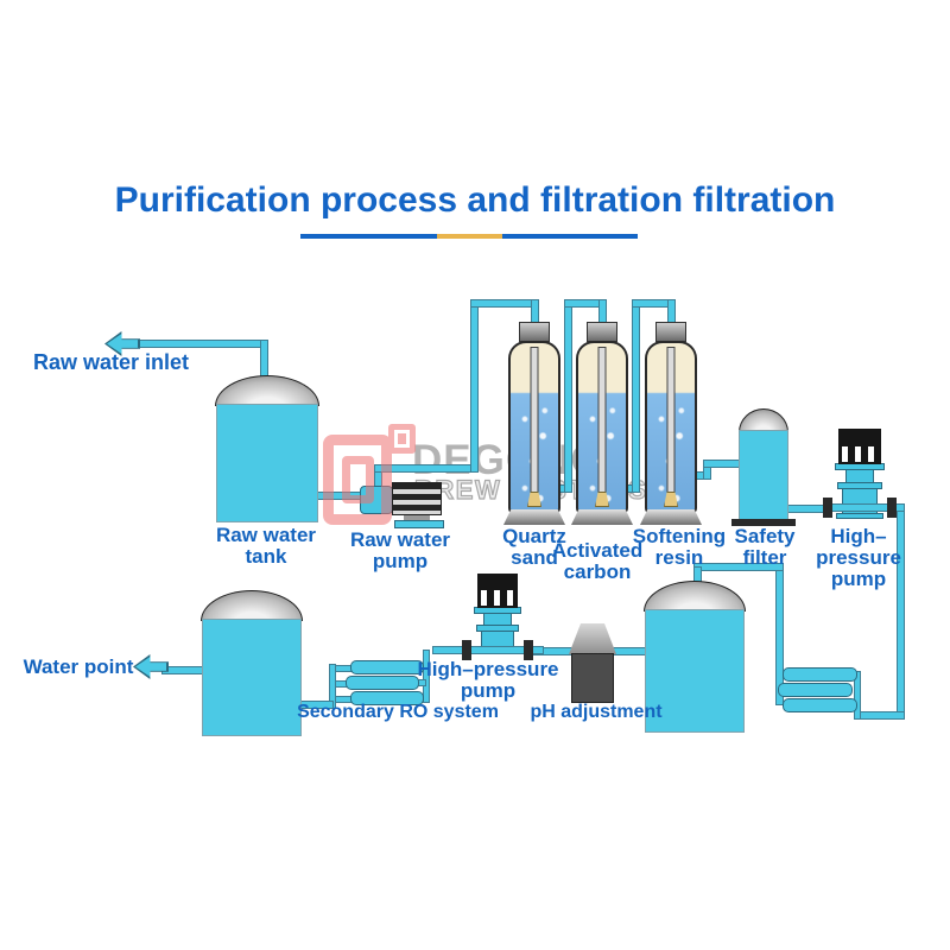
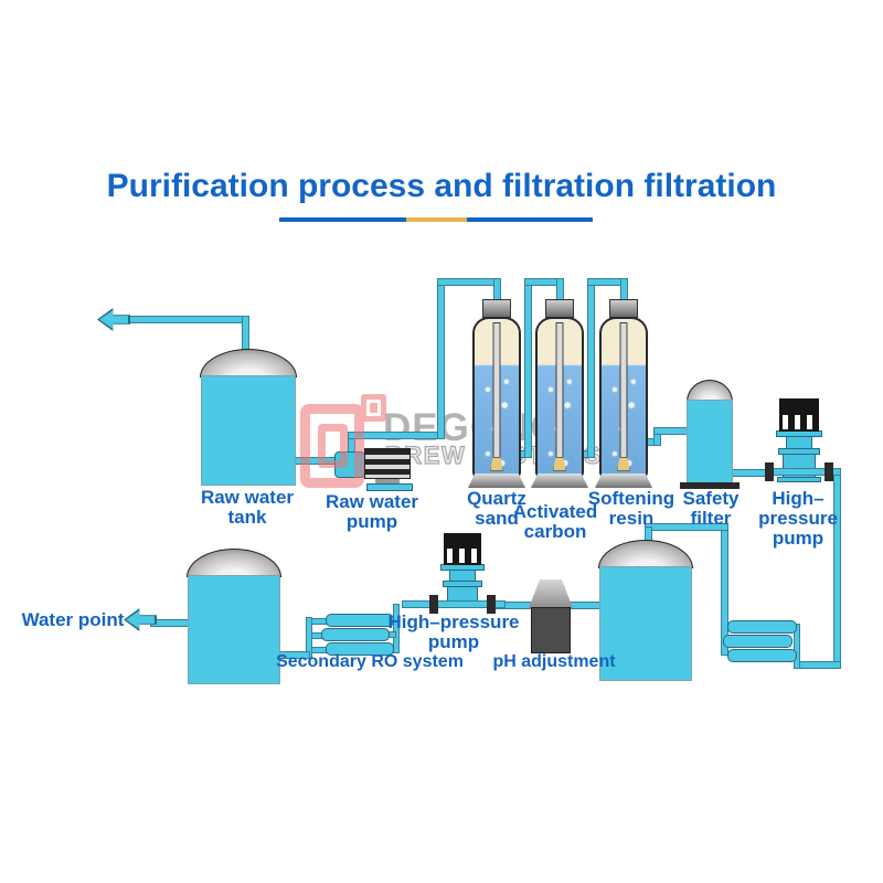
  Purification process and filtration filtration
- Raw water inlet
  Raw water
  tank
  Raw water
  pump
  Quartz
  sand
  Activated
  carbon
  Softening
  resin
  Safety
  filter
  High–
  pressure
  pump
  pH adjustment
  High–pressure
  pump
  Secondary RO system
  Water point
